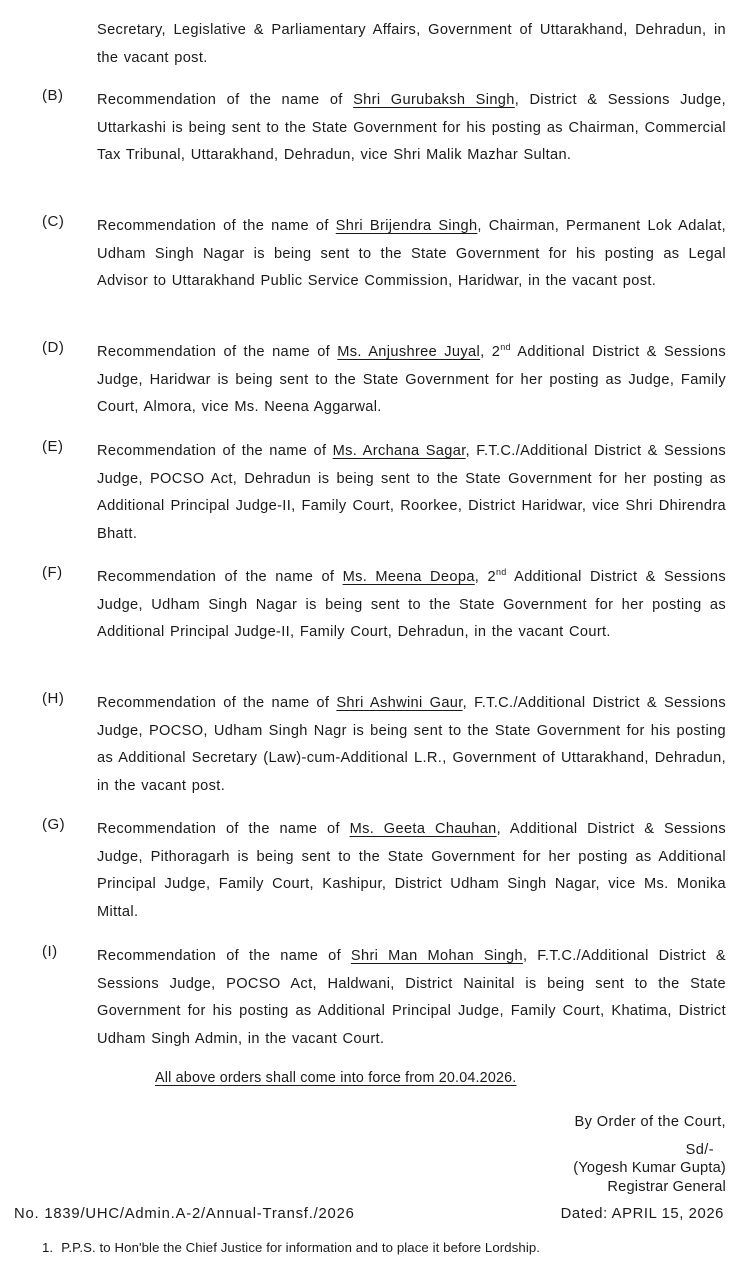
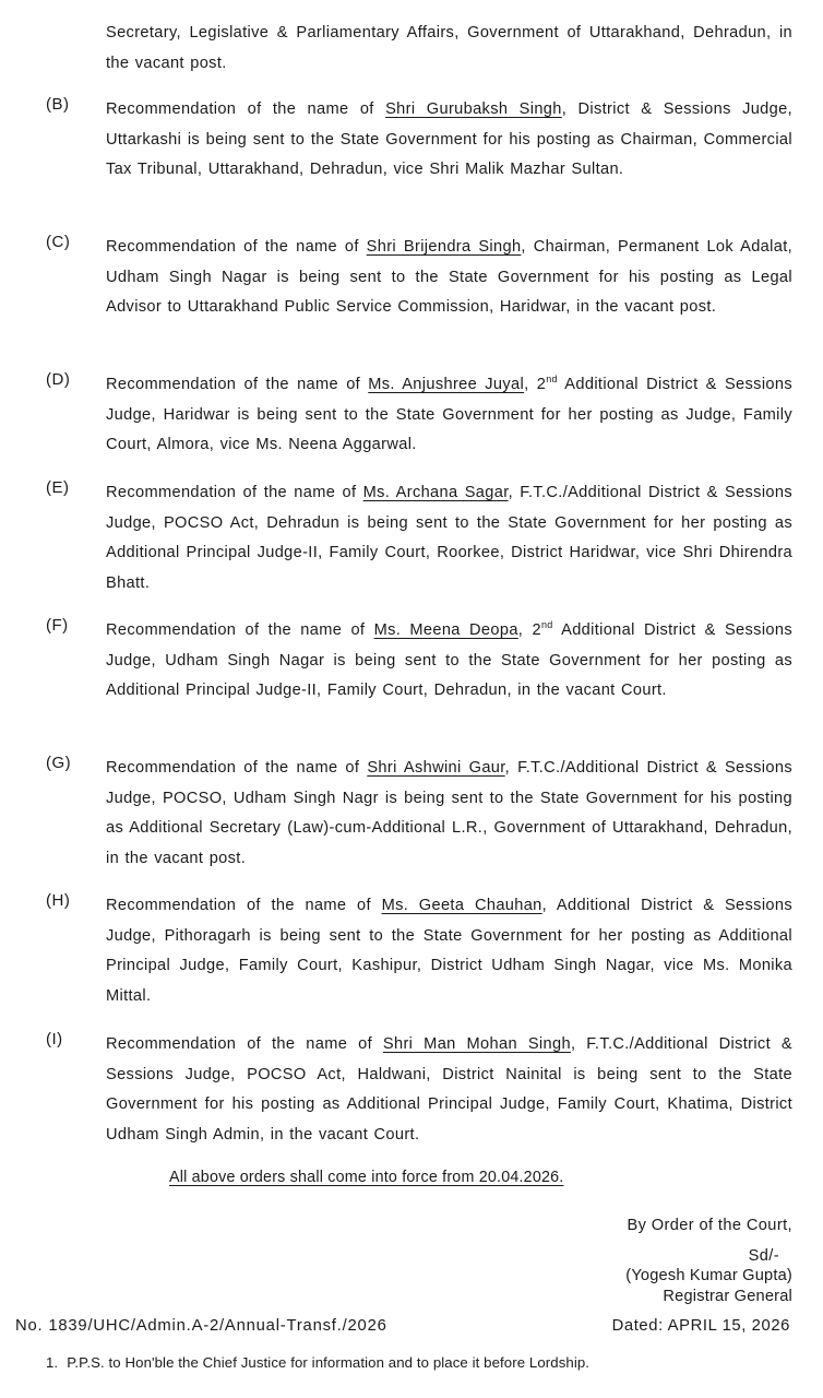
  Secretary, Legislative & Parliamentary Affairs, Government of Uttarakhand, Dehradun, in the vacant post.
  (B)
  Recommendation of the name of Shri Gurubaksh Singh, District & Sessions Judge, Uttarkashi is being sent to the State Government for his posting as Chairman, Commercial Tax Tribunal, Uttarakhand, Dehradun, vice Shri Malik Mazhar Sultan.
  (C)
  Recommendation of the name of Shri Brijendra Singh, Chairman, Permanent Lok Adalat, Udham Singh Nagar is being sent to the State Government for his posting as Legal Advisor to Uttarakhand Public Service Commission, Haridwar, in the vacant post.
  (D)
  Recommendation of the name of Ms. Anjushree Juyal, 2nd Additional District & Sessions Judge, Haridwar is being sent to the State Government for her posting as Judge, Family Court, Almora, vice Ms. Neena Aggarwal.
  (E)
  Recommendation of the name of Ms. Archana Sagar, F.T.C./Additional District & Sessions Judge, POCSO Act, Dehradun is being sent to the State Government for her posting as Additional Principal Judge-II, Family Court, Roorkee, District Haridwar, vice Shri Dhirendra Bhatt.
  (F)
  Recommendation of the name of Ms. Meena Deopa, 2nd Additional District & Sessions Judge, Udham Singh Nagar is being sent to the State Government for her posting as Additional Principal Judge-II, Family Court, Dehradun, in the vacant Court.
- (H)
+ (G)
  Recommendation of the name of Shri Ashwini Gaur, F.T.C./Additional District & Sessions Judge, POCSO, Udham Singh Nagr is being sent to the State Government for his posting as Additional Secretary (Law)-cum-Additional L.R., Government of Uttarakhand, Dehradun, in the vacant post.
- (G)
+ (H)
  Recommendation of the name of Ms. Geeta Chauhan, Additional District & Sessions Judge, Pithoragarh is being sent to the State Government for her posting as Additional Principal Judge, Family Court, Kashipur, District Udham Singh Nagar, vice Ms. Monika Mittal.
  (I)
  Recommendation of the name of Shri Man Mohan Singh, F.T.C./Additional District & Sessions Judge, POCSO Act, Haldwani, District Nainital is being sent to the State Government for his posting as Additional Principal Judge, Family Court, Khatima, District Udham Singh Admin, in the vacant Court.
  All above orders shall come into force from 20.04.2026.
  By Order of the Court,
  Sd/-
  (Yogesh Kumar Gupta)
  Registrar General
  No. 1839/UHC/Admin.A-2/Annual-Transf./2026
  Dated: APRIL 15, 2026
  1. P.P.S. to Hon'ble the Chief Justice for information and to place it before Lordship.
